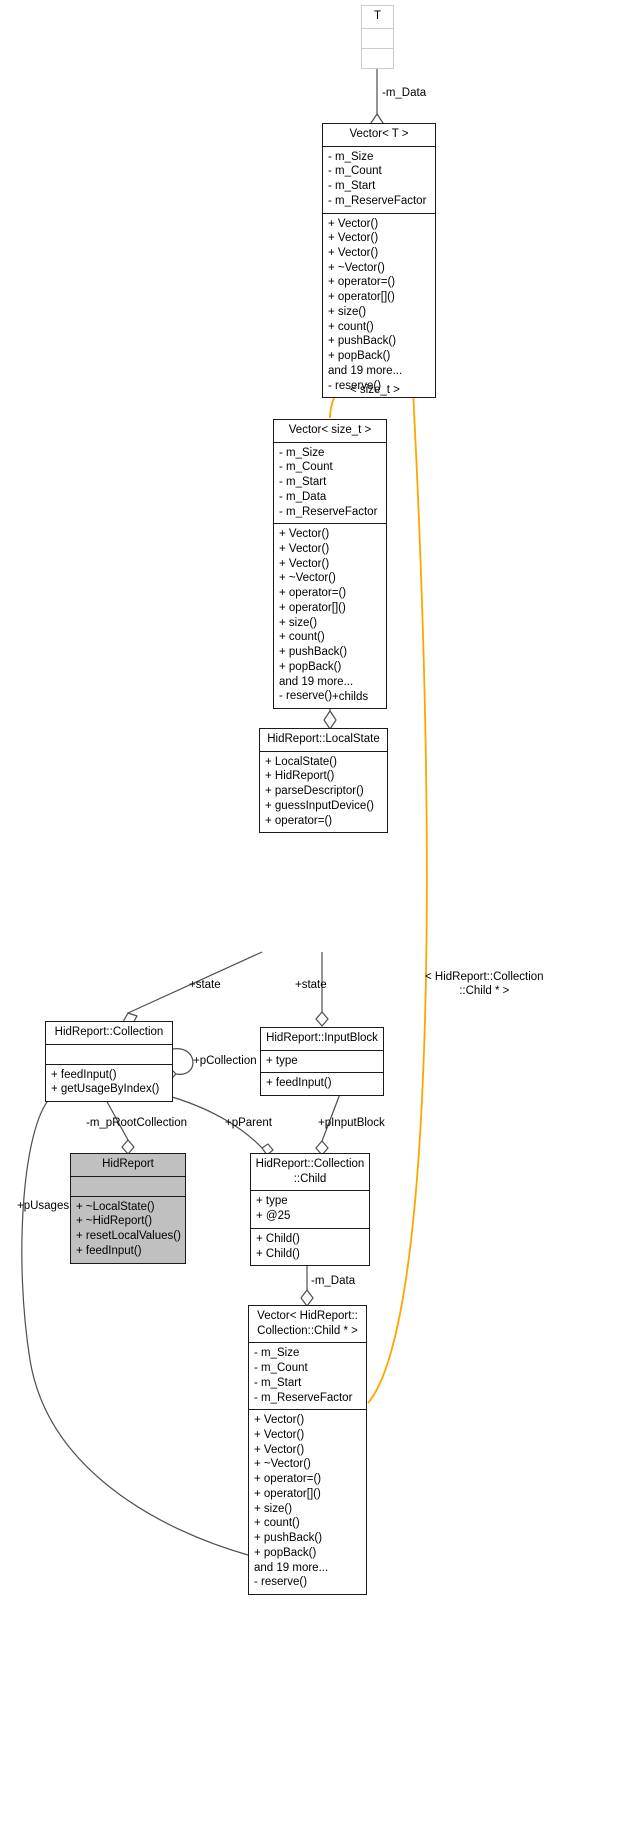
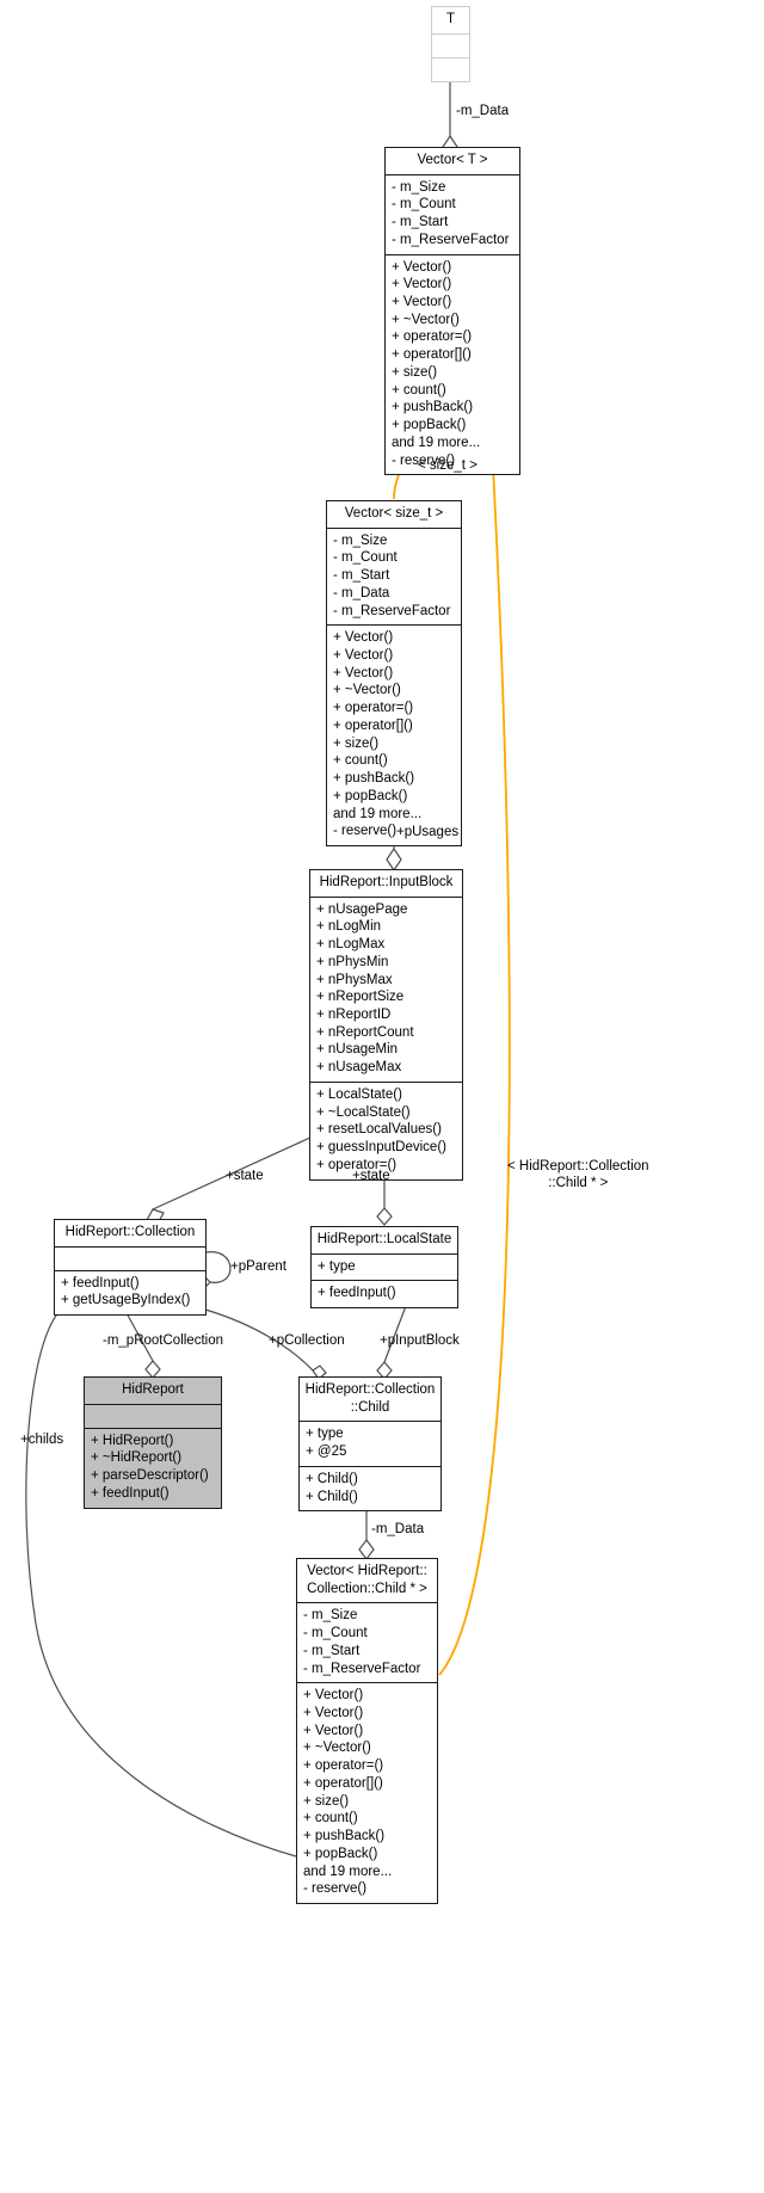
  T
  Vector< T >
  - m_Size
  - m_Count
  - m_Start
  - m_ReserveFactor
  + Vector()
  + Vector()
  + Vector()
  + ~Vector()
  + operator=()
  + operator[]()
  + size()
  + count()
  + pushBack()
  + popBack()
  and 19 more...
  - reserve()
  Vector< size_t >
  - m_Size
  - m_Count
  - m_Start
  - m_Data
  - m_ReserveFactor
  + Vector()
  + Vector()
  + Vector()
  + ~Vector()
  + operator=()
  + operator[]()
  + size()
  + count()
  + pushBack()
  + popBack()
  and 19 more...
  - reserve()
- HidReport::LocalState
+ HidReport::InputBlock
+ + nUsagePage
+ + nLogMin
+ + nLogMax
+ + nPhysMin
+ + nPhysMax
+ + nReportSize
+ + nReportID
+ + nReportCount
+ + nUsageMin
+ + nUsageMax
  + LocalState()
- + HidReport()
+ + ~LocalState()
- + parseDescriptor()
+ + resetLocalValues()
  + guessInputDevice()
  + operator=()
  HidReport::Collection
  + feedInput()
  + getUsageByIndex()
- HidReport::InputBlock
+ HidReport::LocalState
  + type
  + feedInput()
  HidReport
- + ~LocalState()
+ + HidReport()
  + ~HidReport()
- + resetLocalValues()
+ + parseDescriptor()
  + feedInput()
  HidReport::Collection
  ::Child
  + type
  + @25
  + Child()
  + Child()
  Vector< HidReport::
  Collection::Child * >
  - m_Size
  - m_Count
  - m_Start
  - m_ReserveFactor
  + Vector()
  + Vector()
  + Vector()
  + ~Vector()
  + operator=()
  + operator[]()
  + size()
  + count()
  + pushBack()
  + popBack()
  and 19 more...
  - reserve()
  -m_Data
  < size_t >
  < HidReport::Collection
  ::Child * >
- +childs
+ +pUsages
  +state
  +state
- +pCollection
+ +pParent
  -m_pRootCollection
- +pParent
+ +pCollection
  +pInputBlock
- +pUsages
+ +childs
  -m_Data
